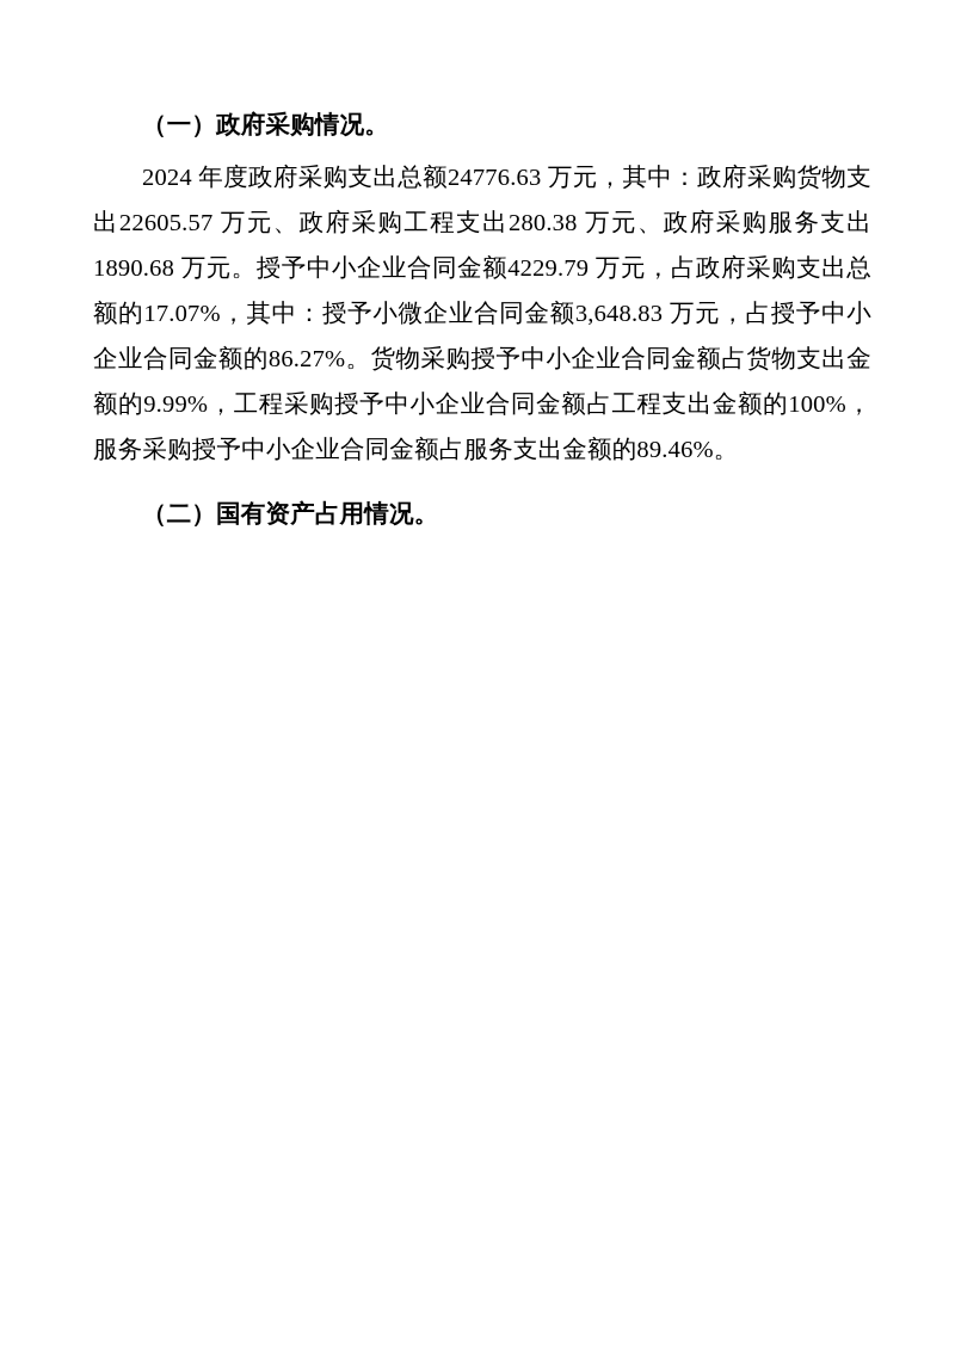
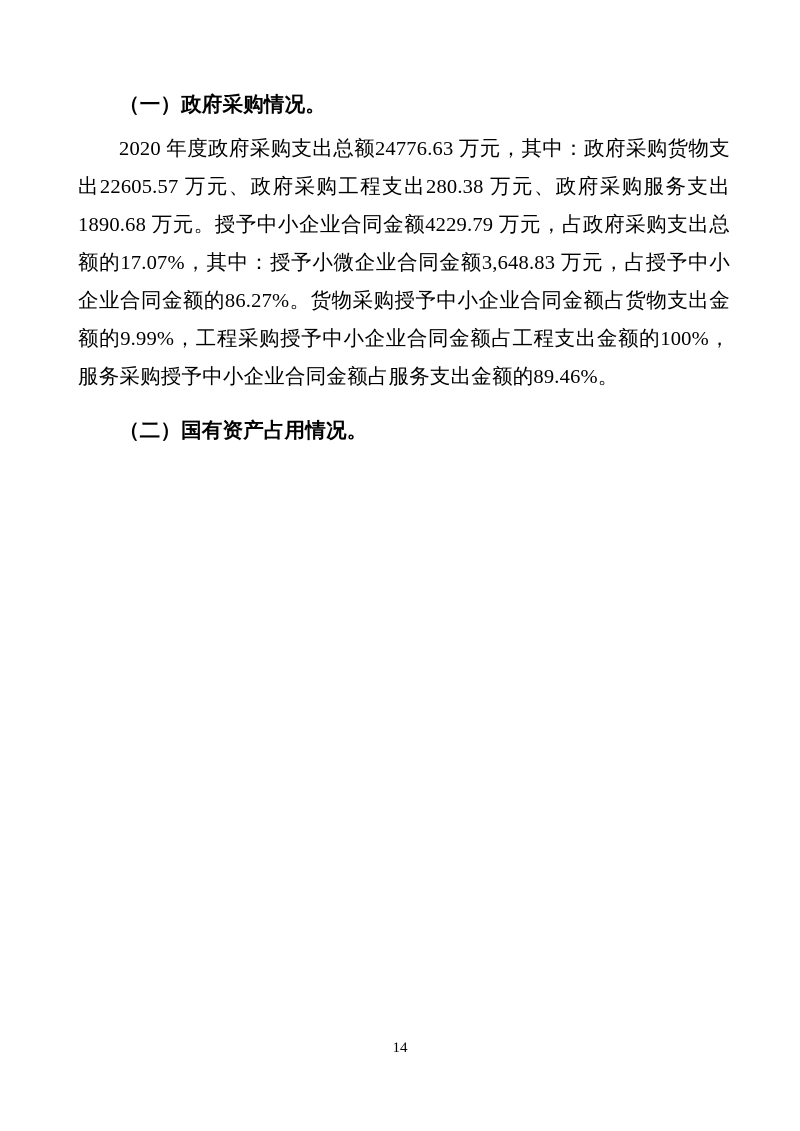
  （一）政府采购情况。
- 2024 年度政府采购支出总额24776.63 万元，其中：政府采购货物支出22605.57 万元、政府采购工程支出280.38 万元、政府采购服务支出1890.68 万元。授予中小企业合同金额4229.79 万元，占政府采购支出总额的17.07%，其中：授予小微企业合同金额3,648.83 万元，占授予中小企业合同金额的86.27%。货物采购授予中小企业合同金额占货物支出金额的9.99%，工程采购授予中小企业合同金额占工程支出金额的100%，服务采购授予中小企业合同金额占服务支出金额的89.46%。
+ 2020 年度政府采购支出总额24776.63 万元，其中：政府采购货物支出22605.57 万元、政府采购工程支出280.38 万元、政府采购服务支出1890.68 万元。授予中小企业合同金额4229.79 万元，占政府采购支出总额的17.07%，其中：授予小微企业合同金额3,648.83 万元，占授予中小企业合同金额的86.27%。货物采购授予中小企业合同金额占货物支出金额的9.99%，工程采购授予中小企业合同金额占工程支出金额的100%，服务采购授予中小企业合同金额占服务支出金额的89.46%。
  （二）国有资产占用情况。
+ 14
